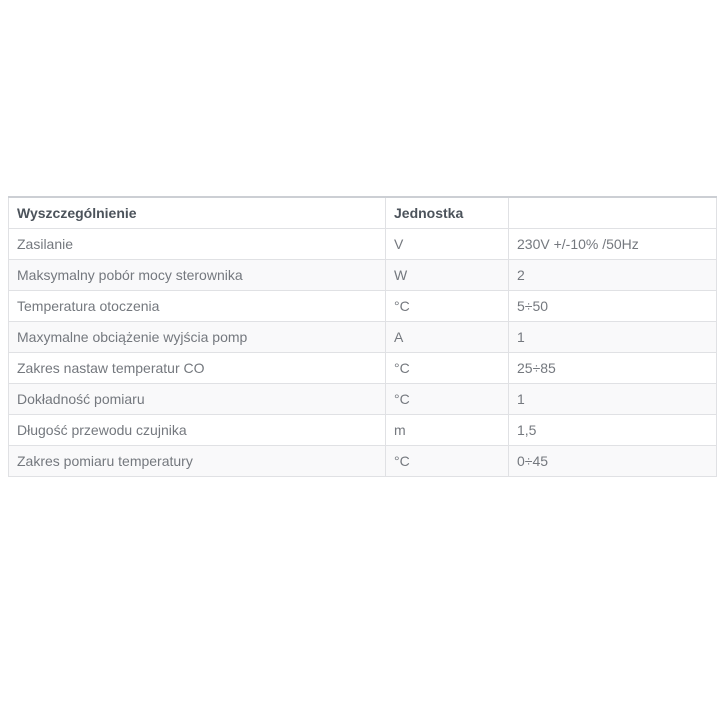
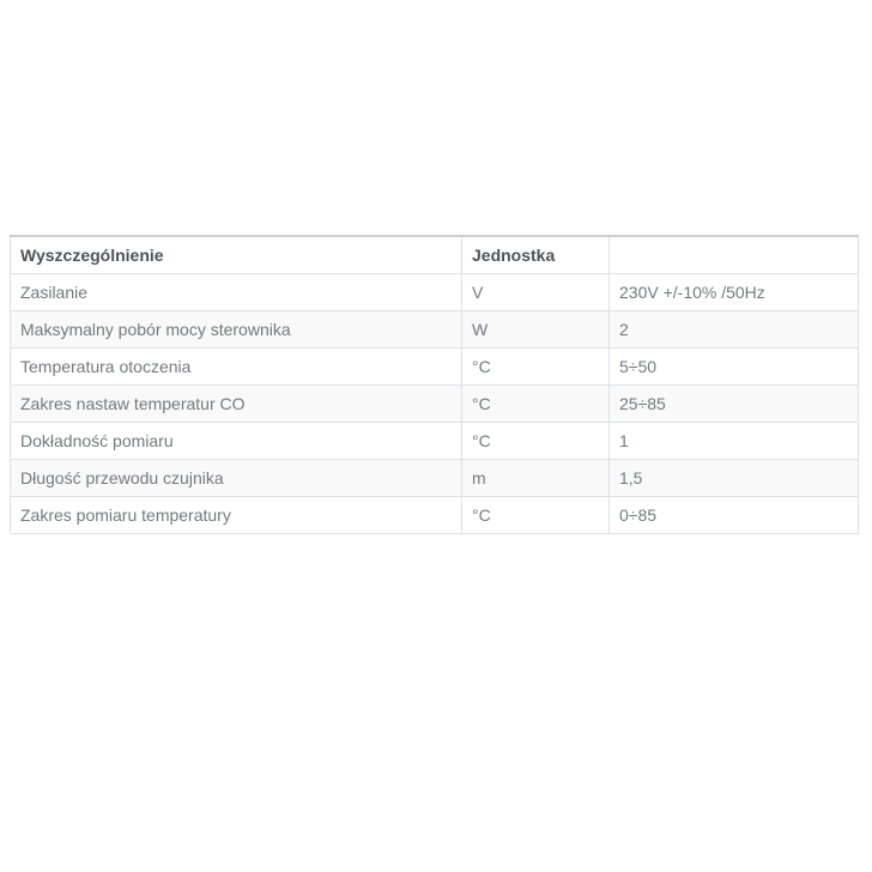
  Wyszczególnienie	Jednostka
  Zasilanie	V	230V +/-10% /50Hz
  Maksymalny pobór mocy sterownika	W	2
  Temperatura otoczenia	°C	5÷50
- Maxymalne obciążenie wyjścia pomp	A	1
  Zakres nastaw temperatur CO	°C	25÷85
  Dokładność pomiaru	°C	1
  Długość przewodu czujnika	m	1,5
- Zakres pomiaru temperatury	°C	0÷45
+ Zakres pomiaru temperatury	°C	0÷85
